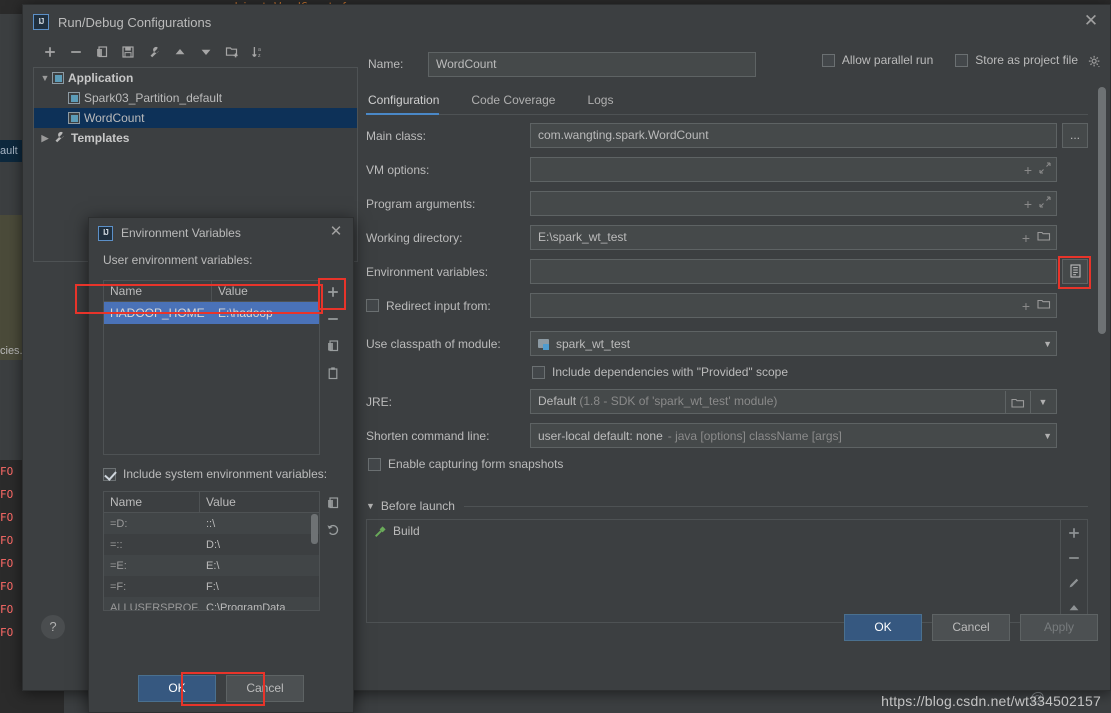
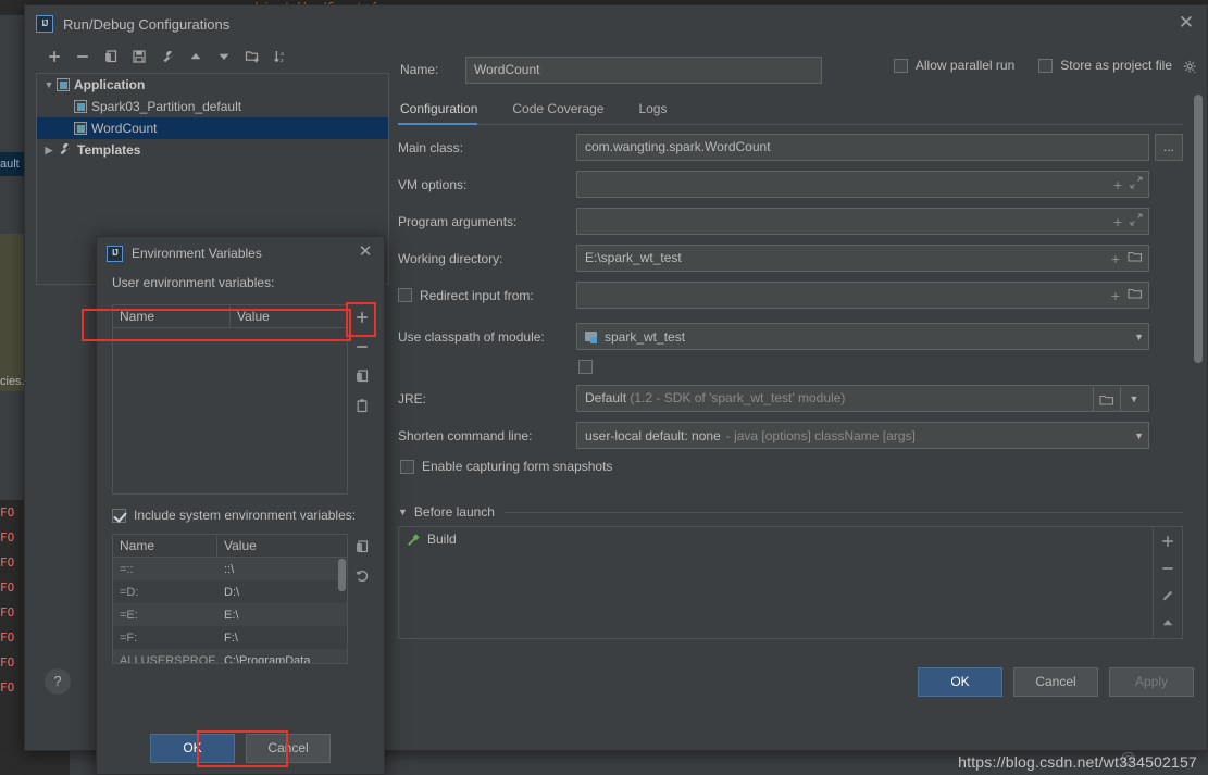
  ault
  cies
  FO
  FO
  FO
  FO
  FO
  FO
  FO
  FO
  IJ
  Run/Debug Configurations
  ✕
  ▼
  Application
  Spark03_Partition_default
  WordCount
  ▶
  Templates
  ?
  Name:
  WordCount
  Allow parallel run
  Store as project file
  Configuration
  Code Coverage
  Logs
  Main class:
  com.wangting.spark.WordCount
  ...
  VM options:
  +
  Program arguments:
  +
  Working directory:
  E:\spark_wt_test
  +
- Environment variables:
  Redirect input from:
  +
  Use classpath of module:
  spark_wt_test
  ▼
- Include dependencies with "Provided" scope
  JRE:
- Default (1.8 - SDK of 'spark_wt_test' module)
+ Default (1.2 - SDK of 'spark_wt_test' module)
  ▼
  Shorten command line:
  user-local default: none
  - java [options] className [args]
  ▼
  Enable capturing form snapshots
  ▼
  Before launch
  Build
  OK
  Cancel
  Apply
  IJ
  Environment Variables
  ✕
  User environment variables:
  Name
  Value
- HADOOP_HOME
- E:\hadoop
  Include system environment variables:
  Name
  Value
- =D:
+ =::
  ::\
- =::
+ =D:
  D:\
  =E:
  E:\
  =F:
  F:\
  ALLUSERSPROF.
  C:\ProgramData
  OK
  Cancel
  @
  https://blog.csdn.net/wt334502157
